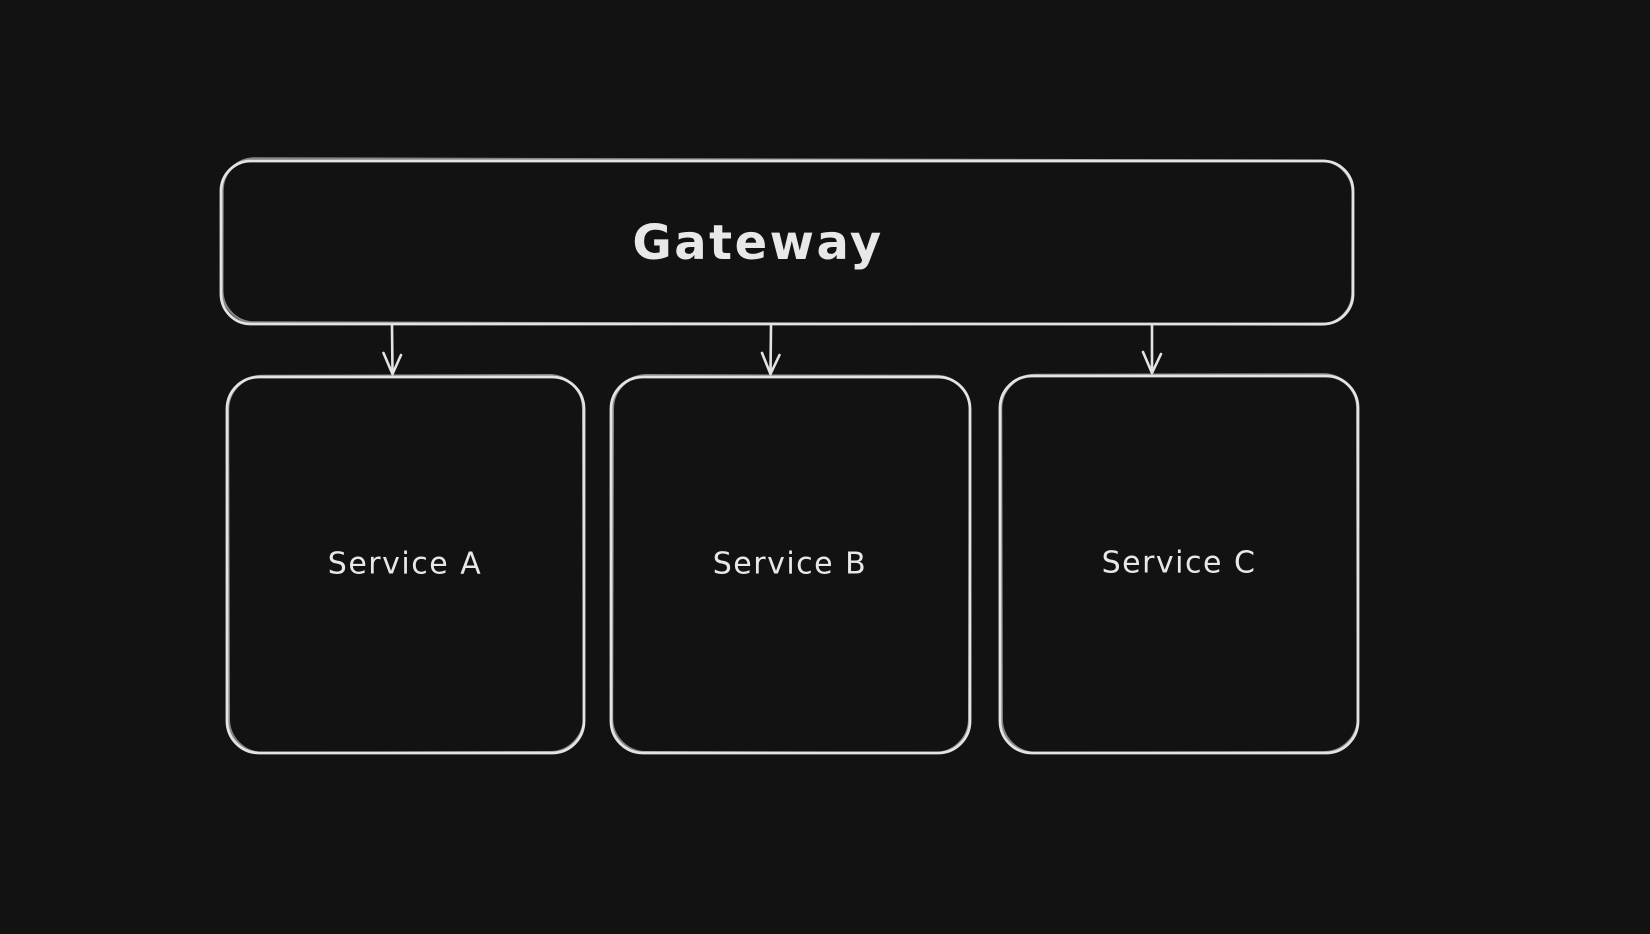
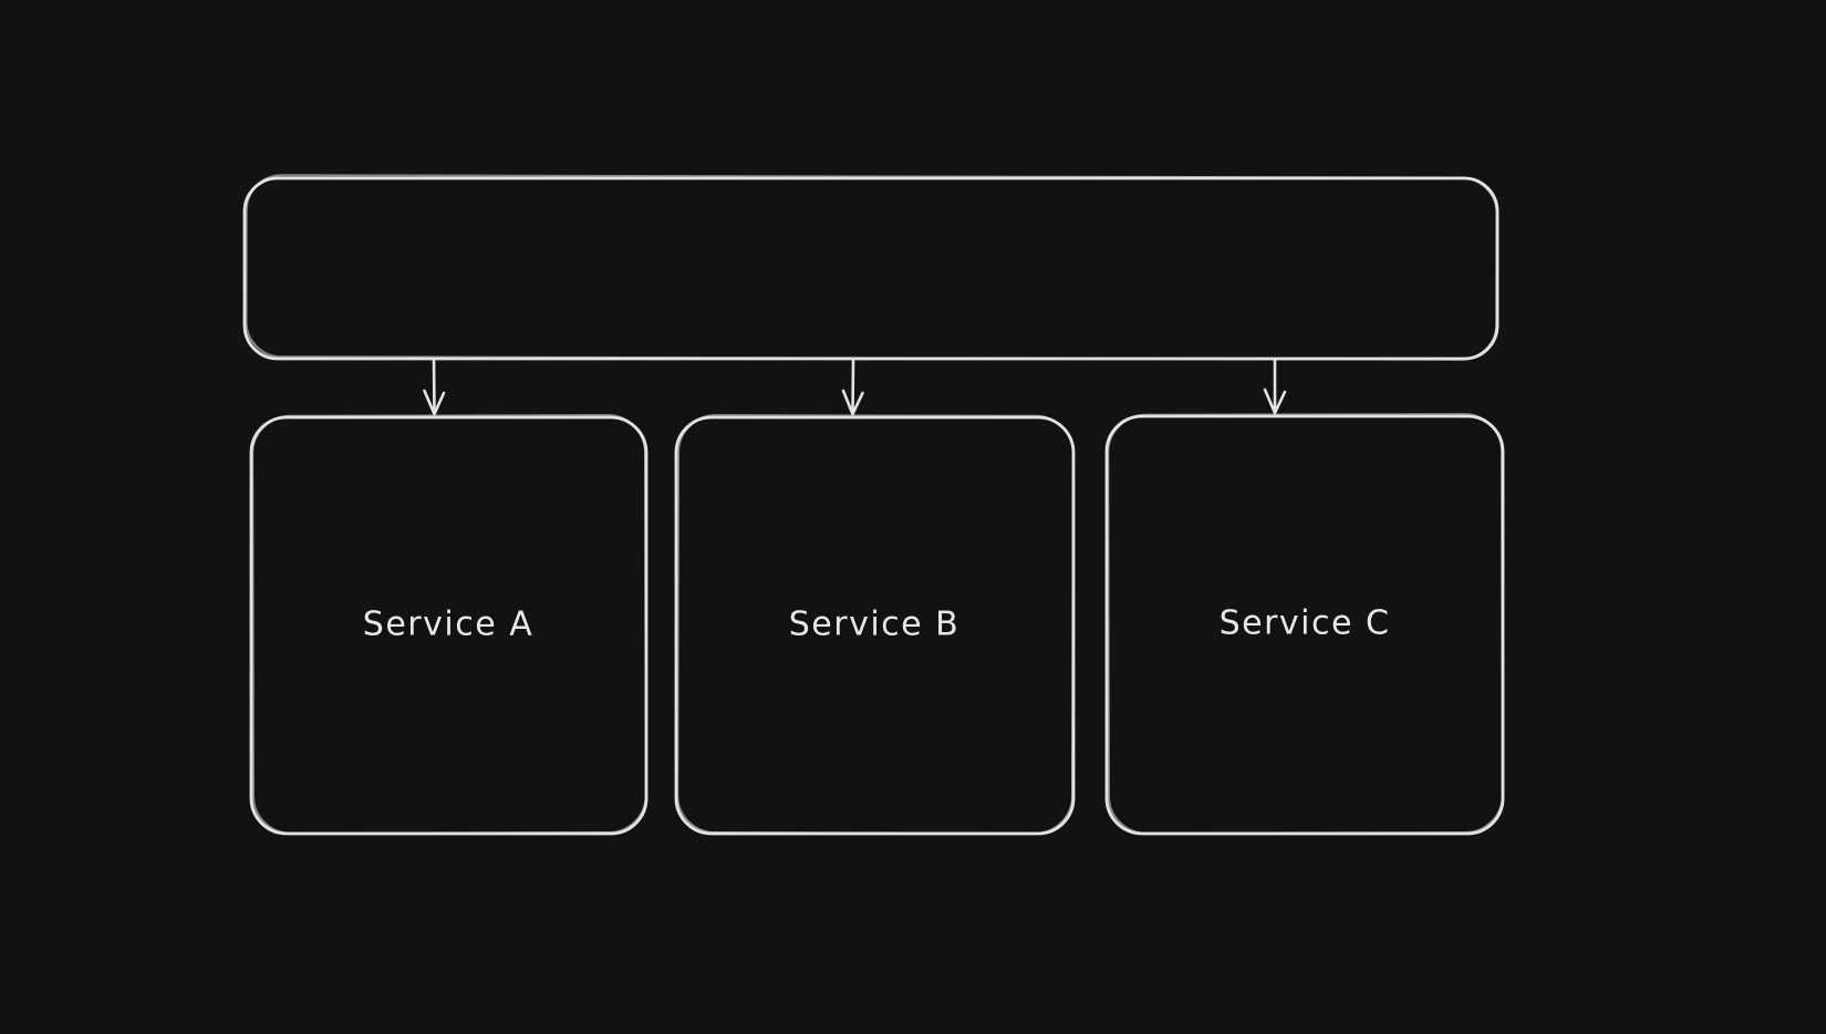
- Gateway
  Service A
  Service B
  Service C
